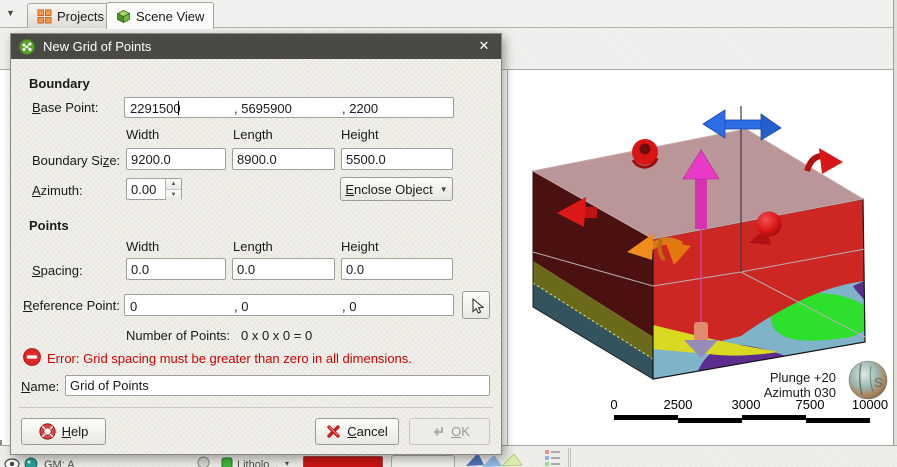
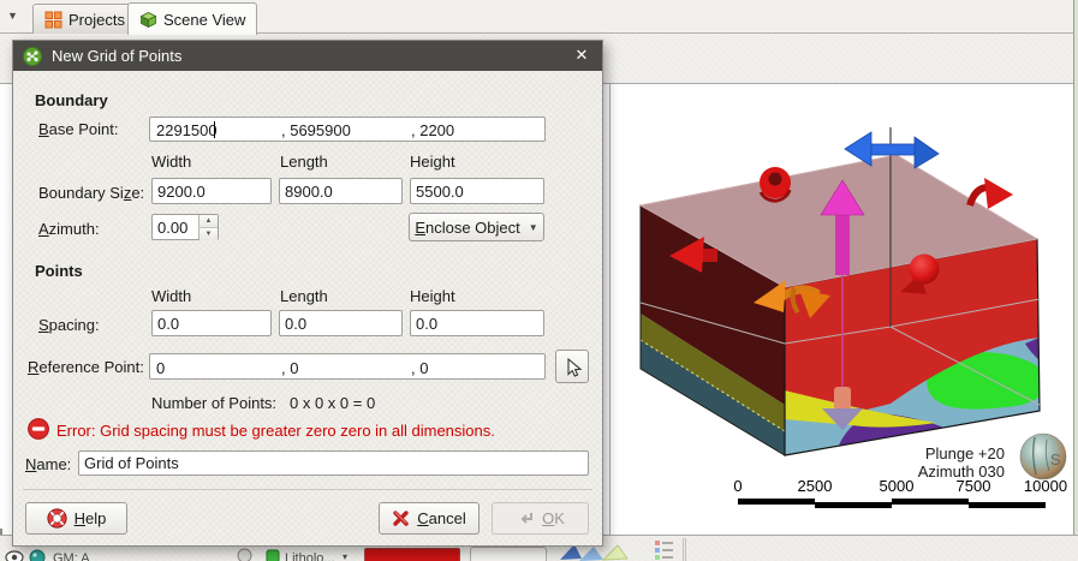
  ▼
  Projects
  Scene View
  S
  Plunge +20
  Azimuth 030
  0
  2500
- 3000
+ 5000
  7500
  10000
  GM: A
  Litholo...
  ▾
  New Grid of Points
  ✕
  Boundary
  Base Point:
  2291500
  , 5695900
  , 2200
  Width
  Length
  Height
  Boundary Size:
  9200.0
  8900.0
  5500.0
  Azimuth:
  0.00
  Enclose Object
  ▼
  Points
  Width
  Length
  Height
  Spacing:
  0.0
  0.0
  0.0
  Reference Point:
  0
  , 0
  , 0
  Number of Points:
  0 x 0 x 0 = 0
- Error: Grid spacing must be greater than zero in all dimensions.
+ Error: Grid spacing must be greater zero zero in all dimensions.
  Name:
  Grid of Points
  Help
  Cancel
  OK
